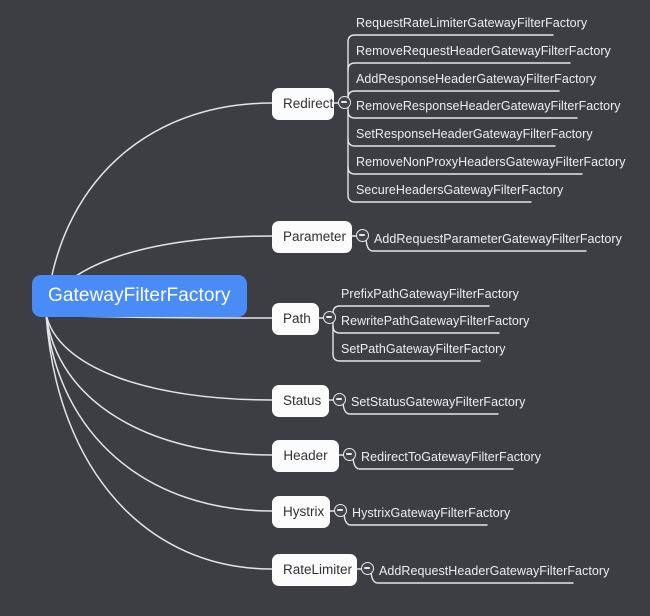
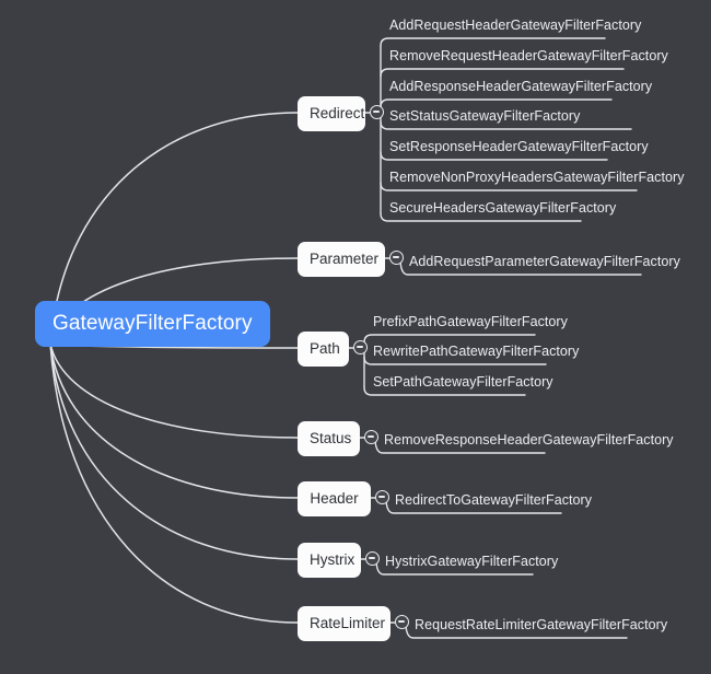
  GatewayFilterFactory
  Redirect
- RequestRateLimiterGatewayFilterFactory
+ AddRequestHeaderGatewayFilterFactory
  RemoveRequestHeaderGatewayFilterFactory
  AddResponseHeaderGatewayFilterFactory
- RemoveResponseHeaderGatewayFilterFactory
+ SetStatusGatewayFilterFactory
  SetResponseHeaderGatewayFilterFactory
  RemoveNonProxyHeadersGatewayFilterFactory
  SecureHeadersGatewayFilterFactory
  Parameter
  AddRequestParameterGatewayFilterFactory
  Path
  PrefixPathGatewayFilterFactory
  RewritePathGatewayFilterFactory
  SetPathGatewayFilterFactory
  Status
- SetStatusGatewayFilterFactory
+ RemoveResponseHeaderGatewayFilterFactory
  Header
  RedirectToGatewayFilterFactory
  Hystrix
  HystrixGatewayFilterFactory
  RateLimiter
- AddRequestHeaderGatewayFilterFactory
+ RequestRateLimiterGatewayFilterFactory
